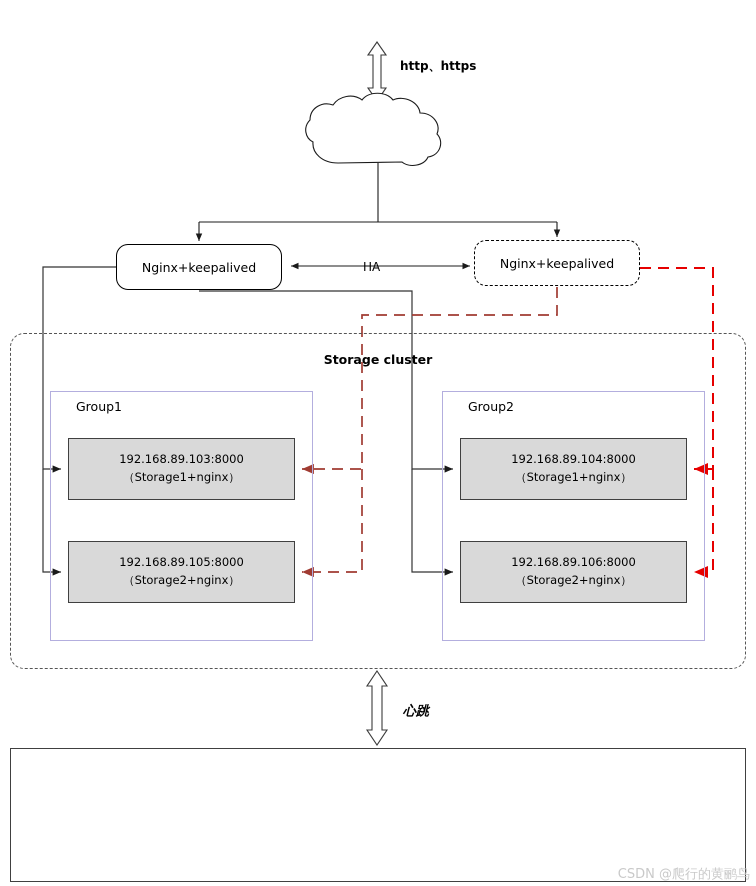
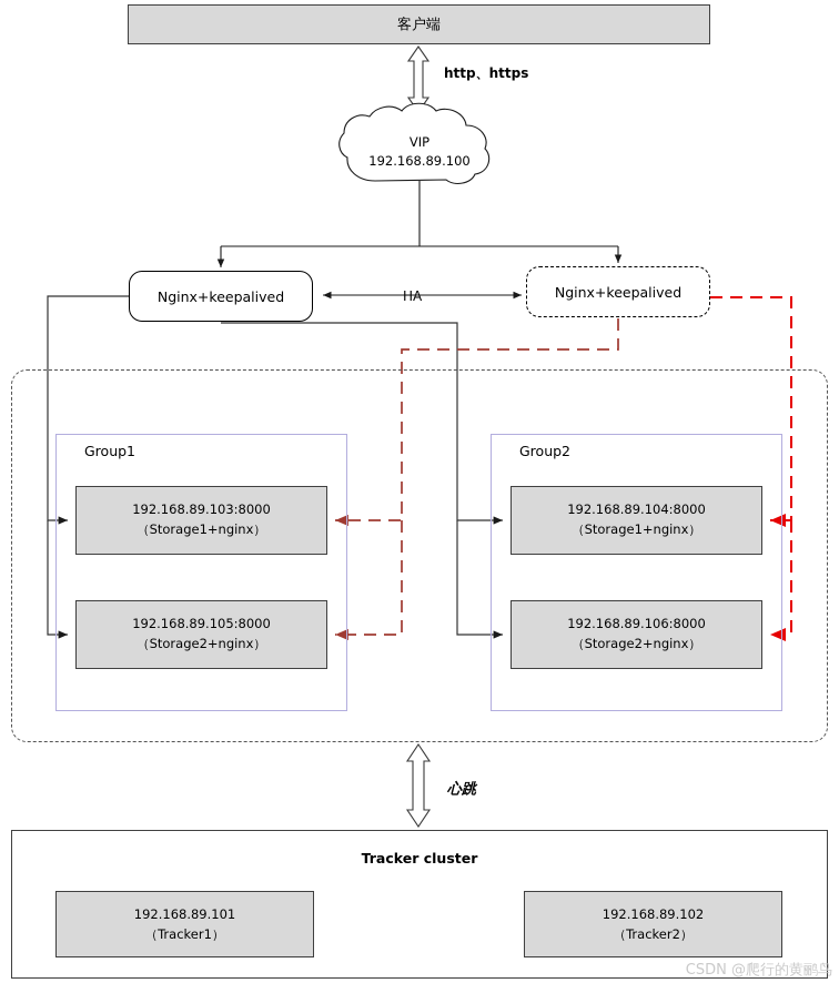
+ 客户端
  http、https
+ VIP
+ 192.168.89.100
  Nginx+keepalived
  Nginx+keepalived
  HA
- Storage cluster
  Group1
  Group2
  192.168.89.103:8000
  （Storage1+nginx）
  192.168.89.105:8000
  （Storage2+nginx）
  192.168.89.104:8000
  （Storage1+nginx）
  192.168.89.106:8000
  （Storage2+nginx）
  心跳
+ Tracker cluster
+ 192.168.89.101
+ （Tracker1）
+ 192.168.89.102
+ （Tracker2）
  CSDN @爬行的黄鹂鸟
